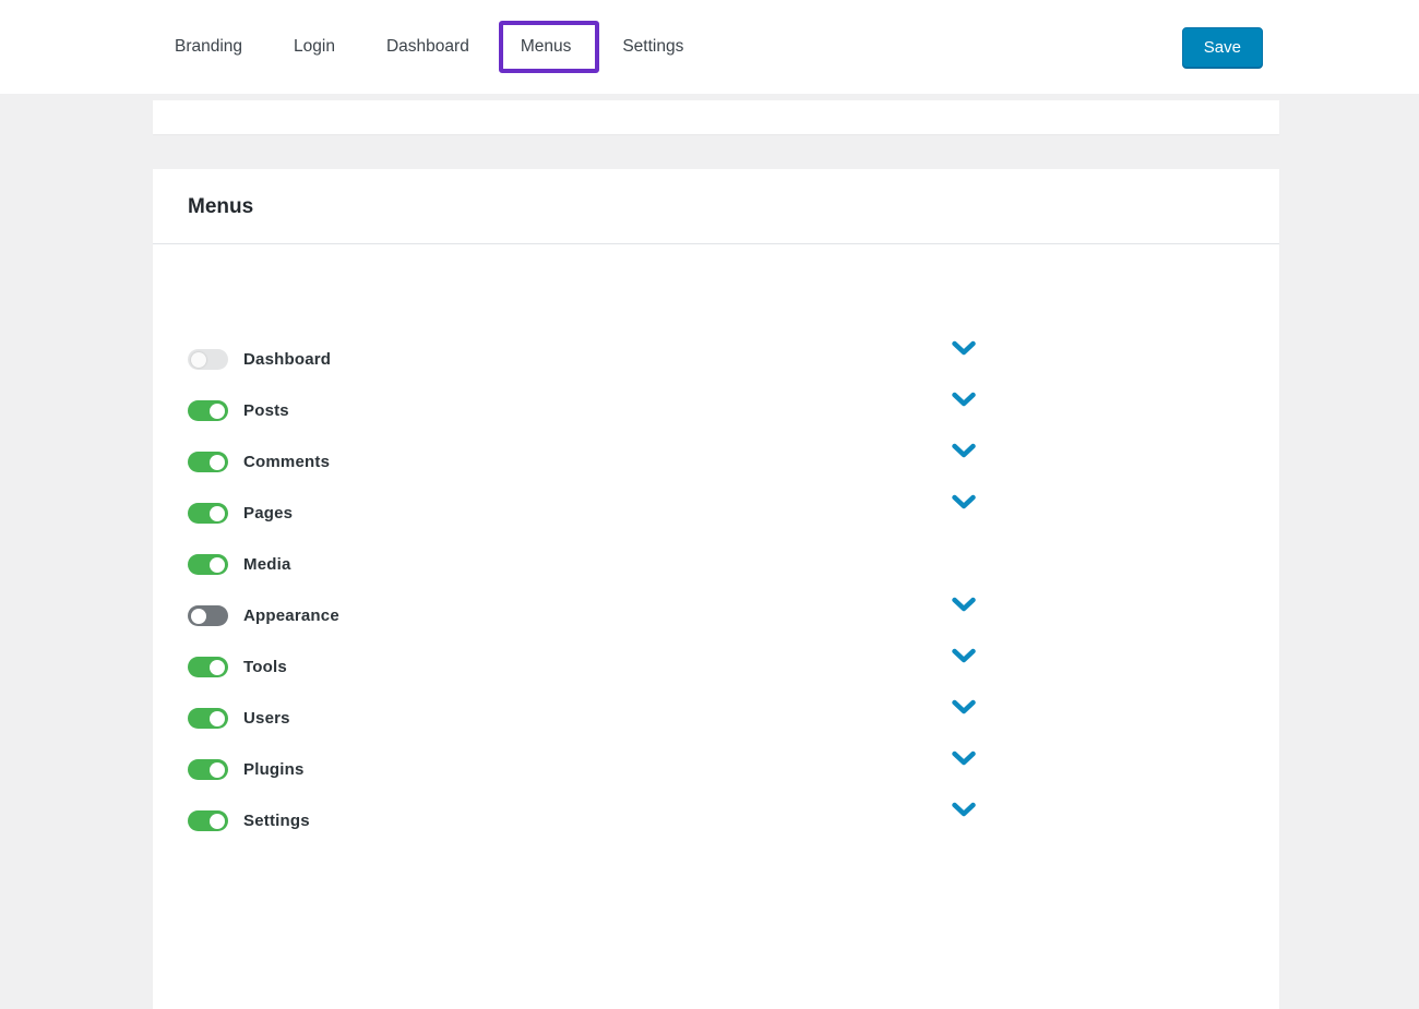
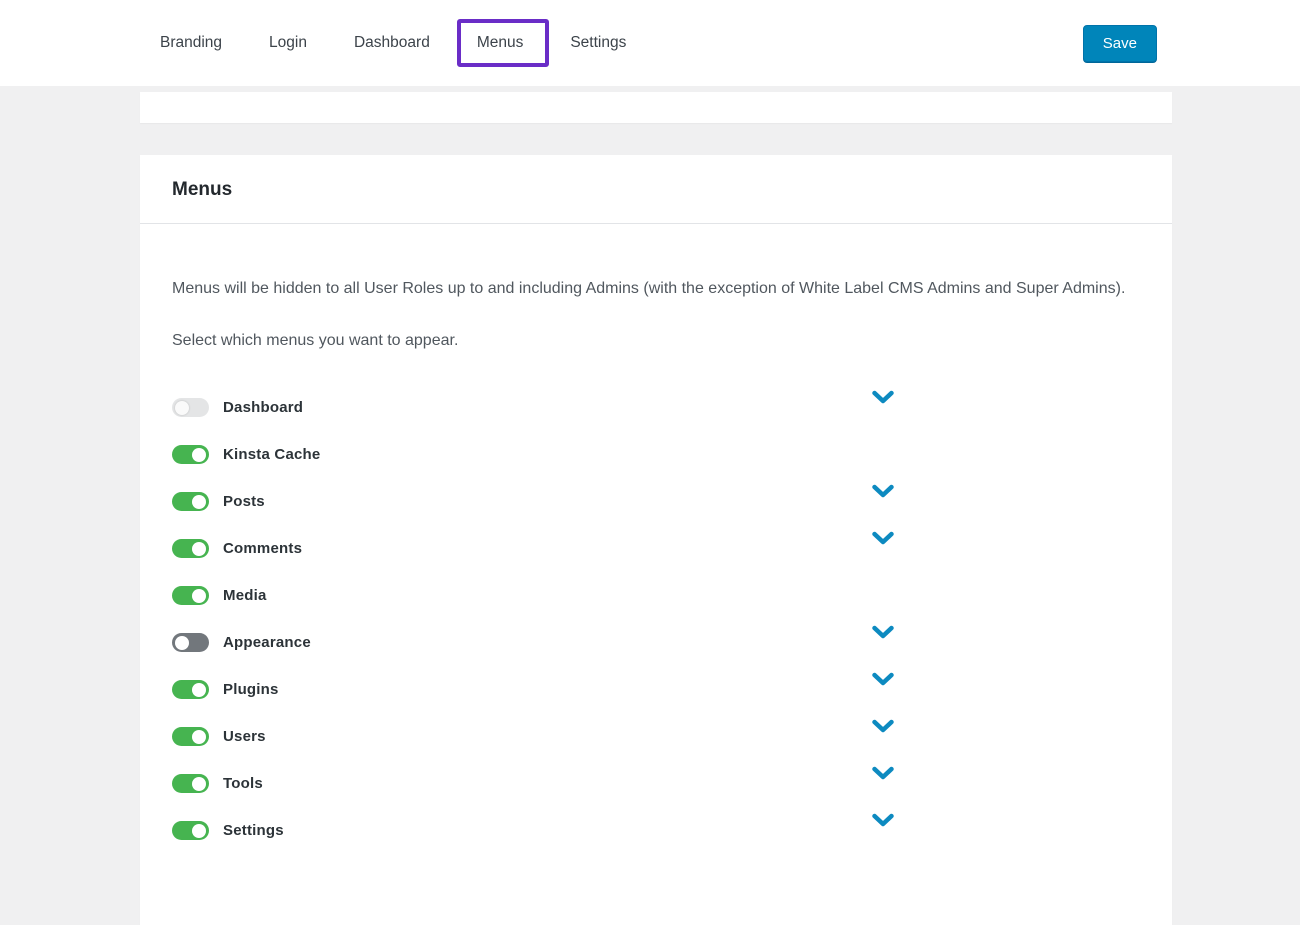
  Branding
  Login
  Dashboard
  Menus
  Settings
  Save
  Menus
+ Menus will be hidden to all User Roles up to and including Admins (with the exception of White Label CMS Admins and Super Admins).
+ Select which menus you want to appear.
  Dashboard
+ Kinsta Cache
  Posts
  Comments
- Pages
  Media
  Appearance
- Tools
+ Plugins
  Users
- Plugins
+ Tools
  Settings
